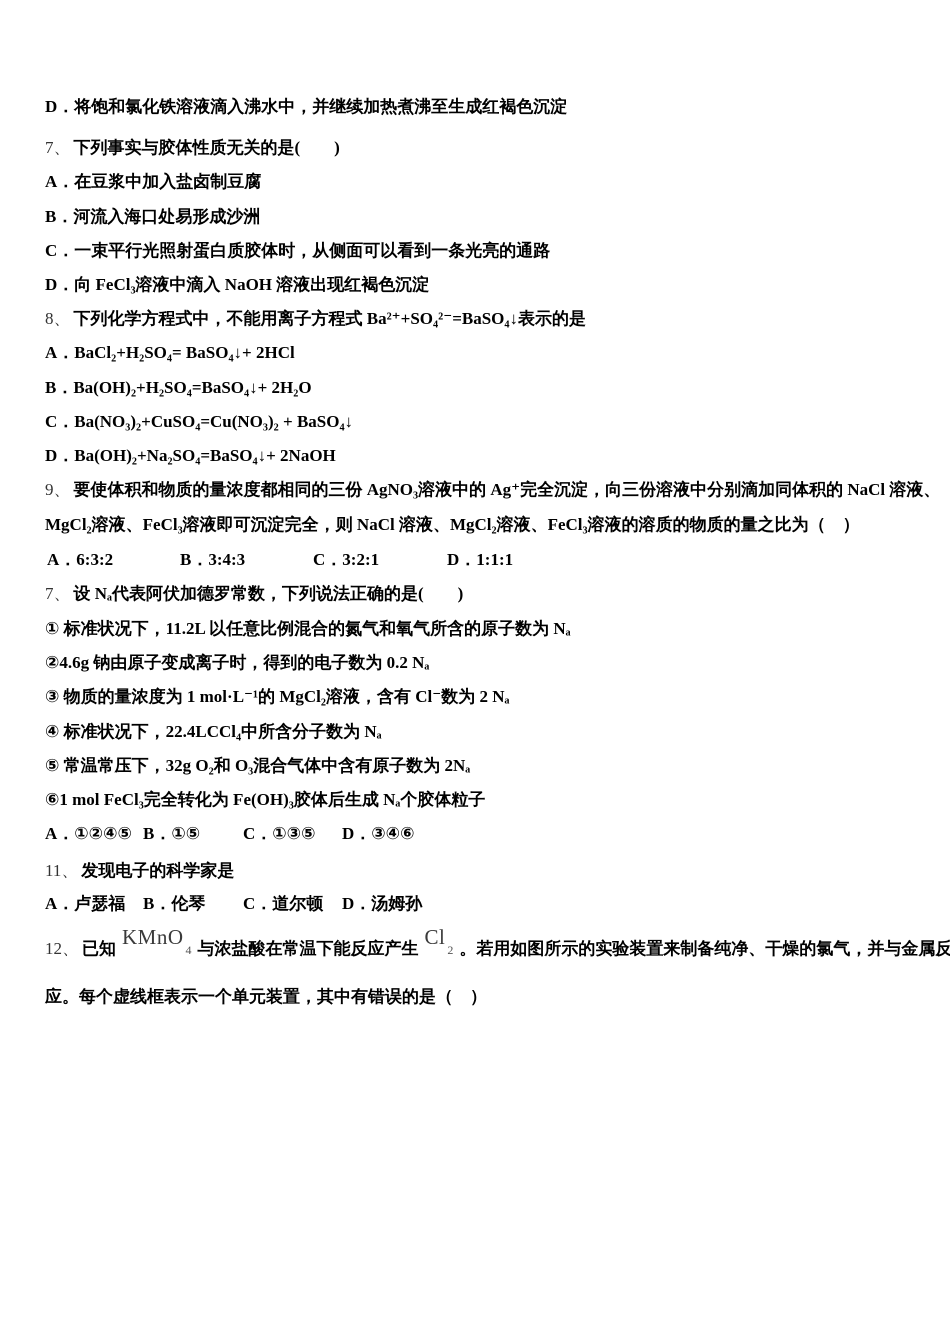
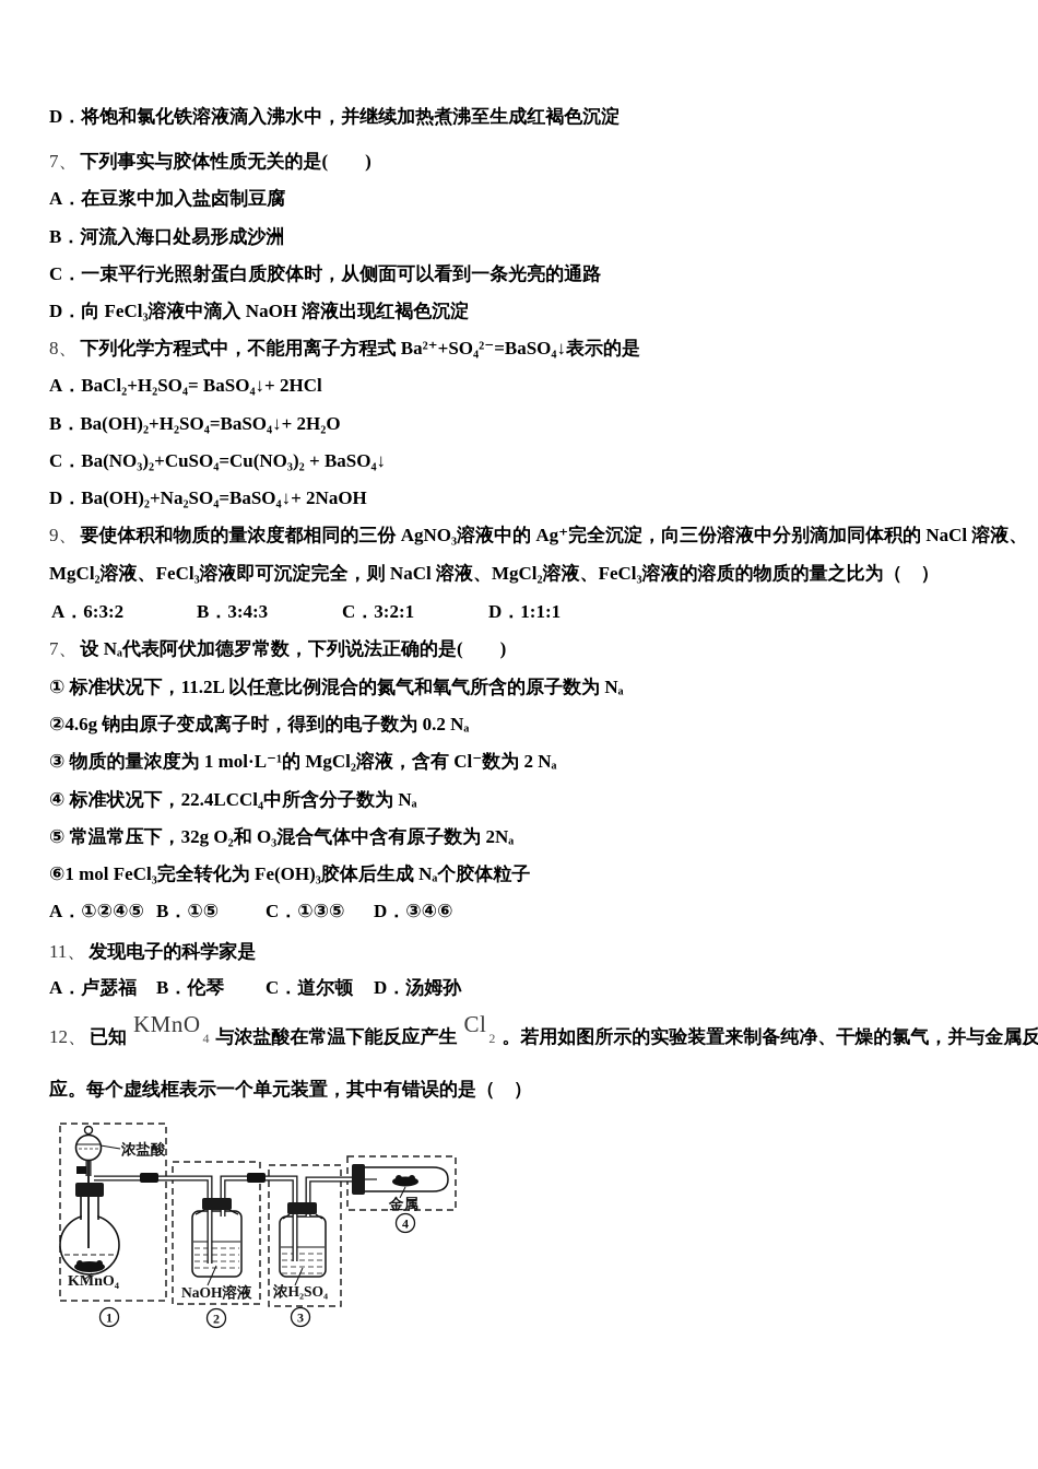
  D．将饱和氯化铁溶液滴入沸水中，并继续加热煮沸至生成红褐色沉淀
  7、 下列事实与胶体性质无关的是( )
  A．在豆浆中加入盐卤制豆腐
  B．河流入海口处易形成沙洲
  C．一束平行光照射蛋白质胶体时，从侧面可以看到一条光亮的通路
  D．向 FeCl₃溶液中滴入 NaOH 溶液出现红褐色沉淀
  8、 下列化学方程式中，不能用离子方程式 Ba²⁺+SO₄²⁻=BaSO₄↓表示的是
  A．BaCl₂+H₂SO₄= BaSO₄↓+ 2HCl
  B．Ba(OH)₂+H₂SO₄=BaSO₄↓+ 2H₂O
  C．Ba(NO₃)₂+CuSO₄=Cu(NO₃)₂ + BaSO₄↓
  D．Ba(OH)₂+Na₂SO₄=BaSO₄↓+ 2NaOH
  9、 要使体积和物质的量浓度都相同的三份 AgNO₃溶液中的 Ag⁺完全沉淀，向三份溶液中分别滴加同体积的 NaCl 溶液、
  MgCl₂溶液、FeCl₃溶液即可沉淀完全，则 NaCl 溶液、MgCl₂溶液、FeCl₃溶液的溶质的物质的量之比为（ ）
  A．6:3:2
  B．3:4:3
  C．3:2:1
  D．1:1:1
  7、 设 Nₐ代表阿伏加德罗常数，下列说法正确的是( )
  ① 标准状况下，11.2L 以任意比例混合的氮气和氧气所含的原子数为 Nₐ
  ②4.6g 钠由原子变成离子时，得到的电子数为 0.2 Nₐ
  ③ 物质的量浓度为 1 mol·L⁻¹的 MgCl₂溶液，含有 Cl⁻数为 2 Nₐ
  ④ 标准状况下，22.4LCCl₄中所含分子数为 Nₐ
  ⑤ 常温常压下，32g O₂和 O₃混合气体中含有原子数为 2Nₐ
  ⑥1 mol FeCl₃完全转化为 Fe(OH)₃胶体后生成 Nₐ个胶体粒子
  A．①②④⑤
  B．①⑤
  C．①③⑤
  D．③④⑥
  11、 发现电子的科学家是
  A．卢瑟福
  B．伦琴
  C．道尔顿
  D．汤姆孙
  12、 已知KMnO4 与浓盐酸在常温下能反应产生Cl2 。若用如图所示的实验装置来制备纯净、干燥的氯气，并与金属反
  应。每个虚线框表示一个单元装置，其中有错误的是（ ）
+ 1
+ 2
+ 3
+ 4
+ 浓盐酸
+ KMnO₄
+ NaOH溶液
+ 浓H₂SO₄
+ 金属
